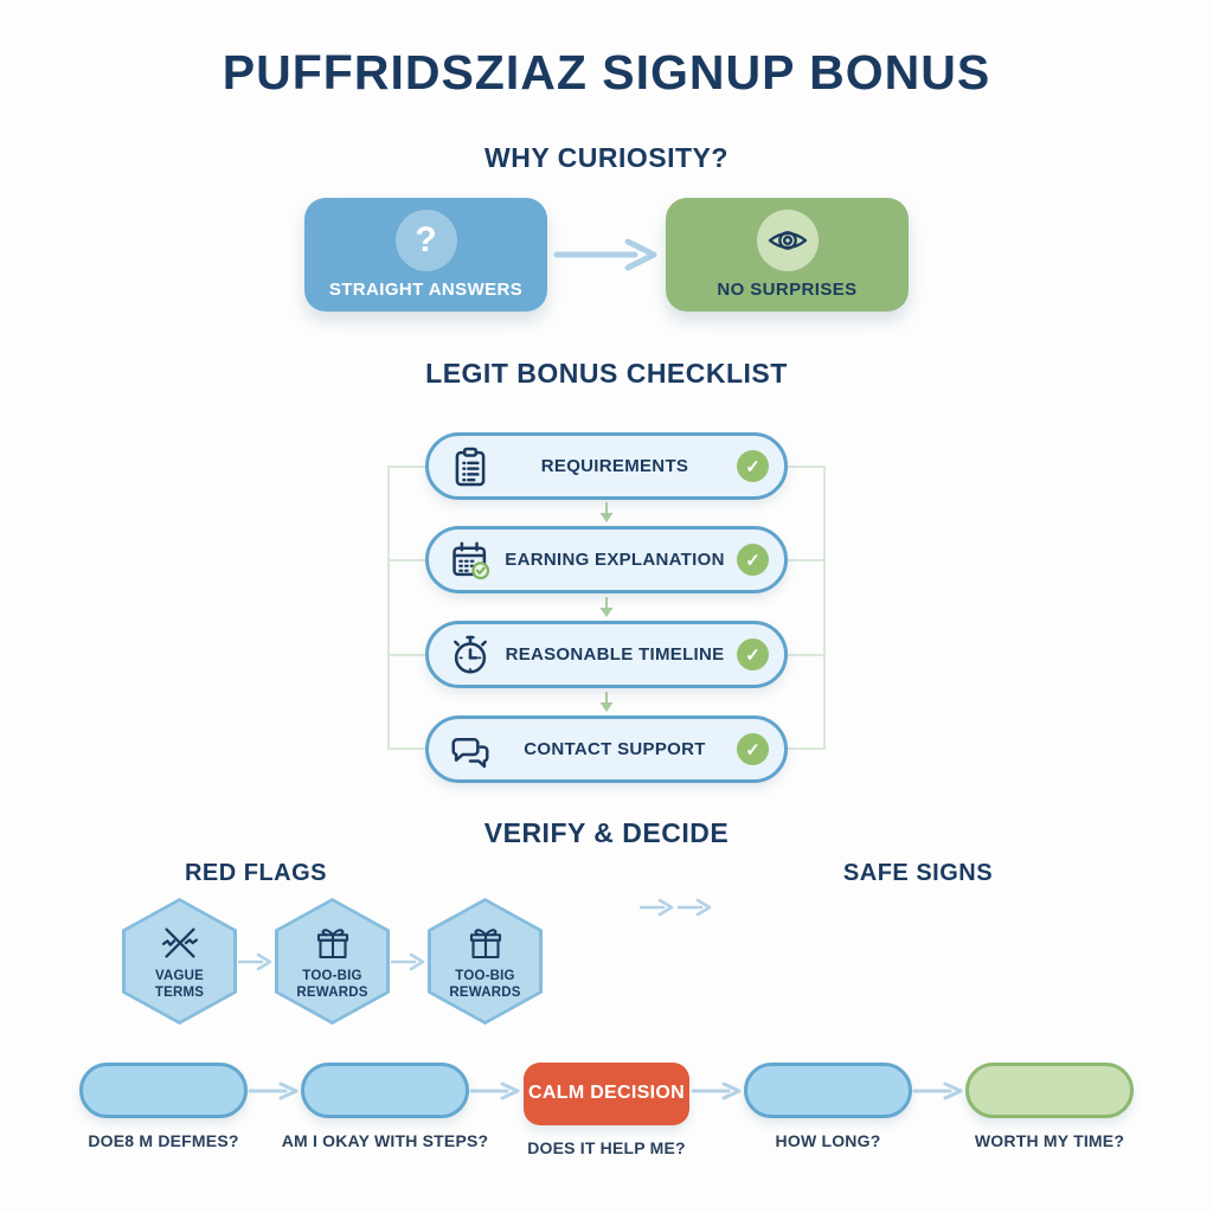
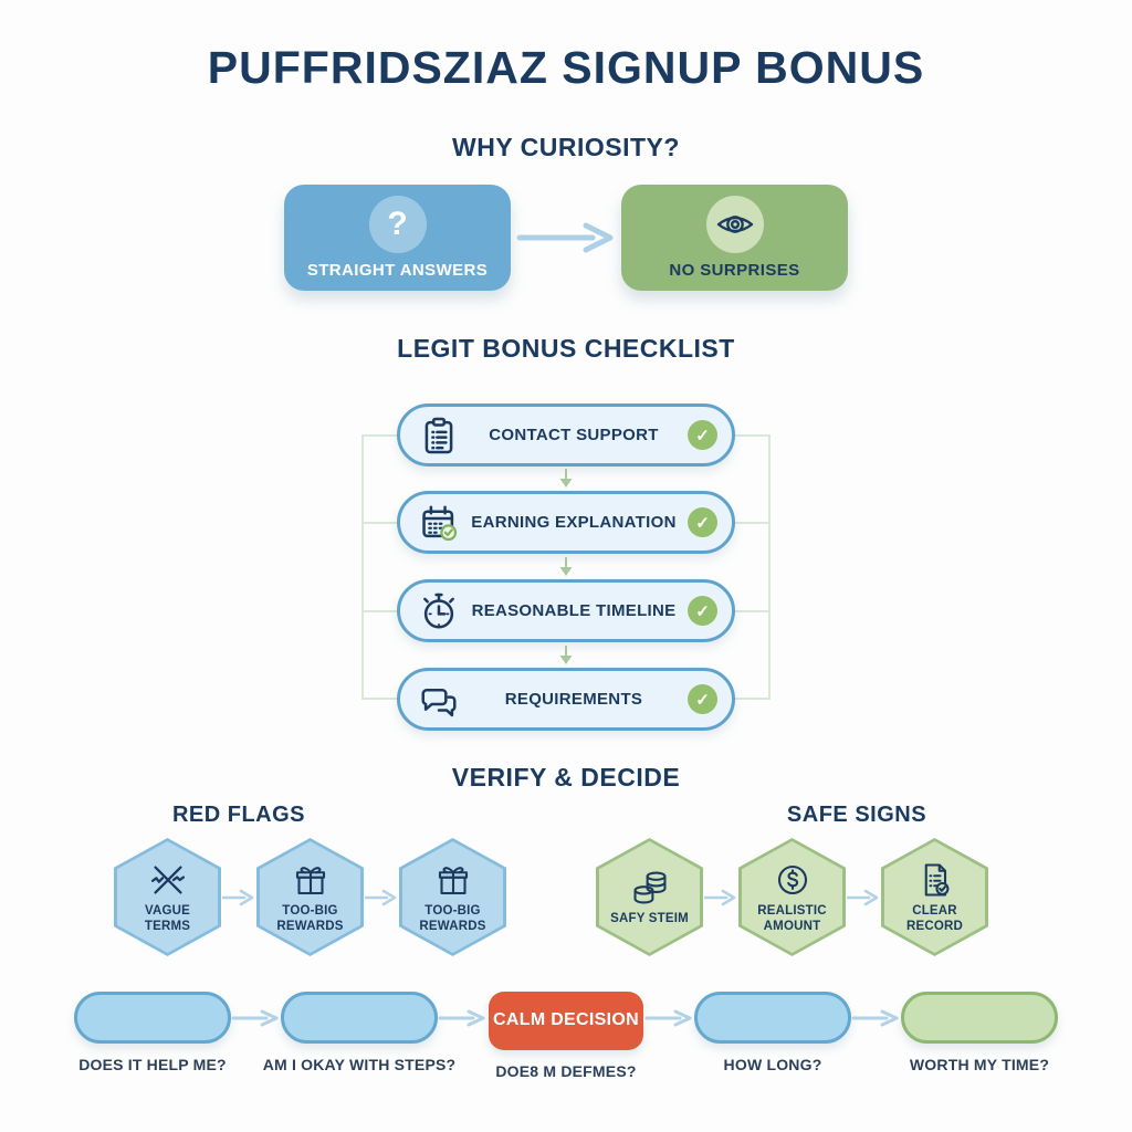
  PUFFRIDSZIAZ SIGNUP BONUS
  WHY CURIOSITY?
  ?
  STRAIGHT ANSWERS
  NO SURPRISES
  LEGIT BONUS CHECKLIST
- REQUIREMENTS
+ CONTACT SUPPORT
  ✓
  EARNING EXPLANATION
  ✓
  REASONABLE TIMELINE
  ✓
- CONTACT SUPPORT
+ REQUIREMENTS
  ✓
  VERIFY & DECIDE
  RED FLAGS
  SAFE SIGNS
  VAGUE TERMS
  TOO-BIG REWARDS
  TOO-BIG REWARDS
+ SAFY STEIM
+ REALISTIC AMOUNT
+ CLEAR RECORD
- DOE8 M DEFMES?
+ DOES IT HELP ME?
  AM I OKAY WITH STEPS?
  CALM DECISION
- DOES IT HELP ME?
+ DOE8 M DEFMES?
  HOW LONG?
  WORTH MY TIME?
